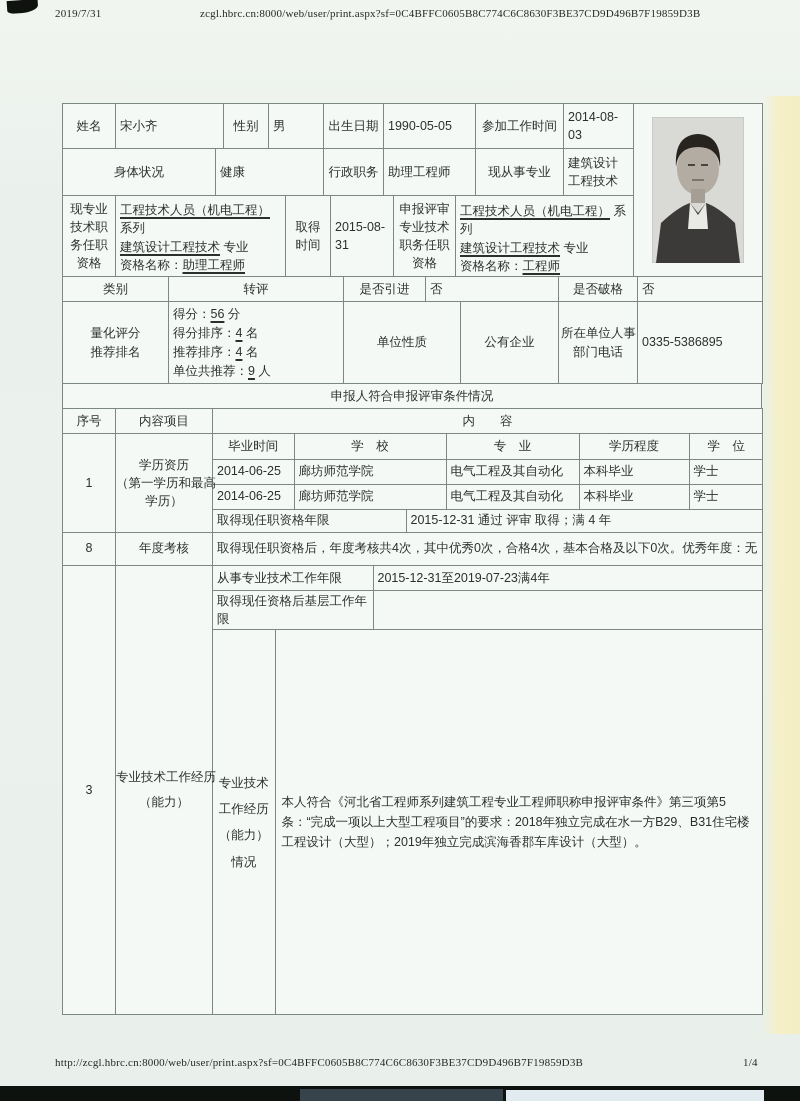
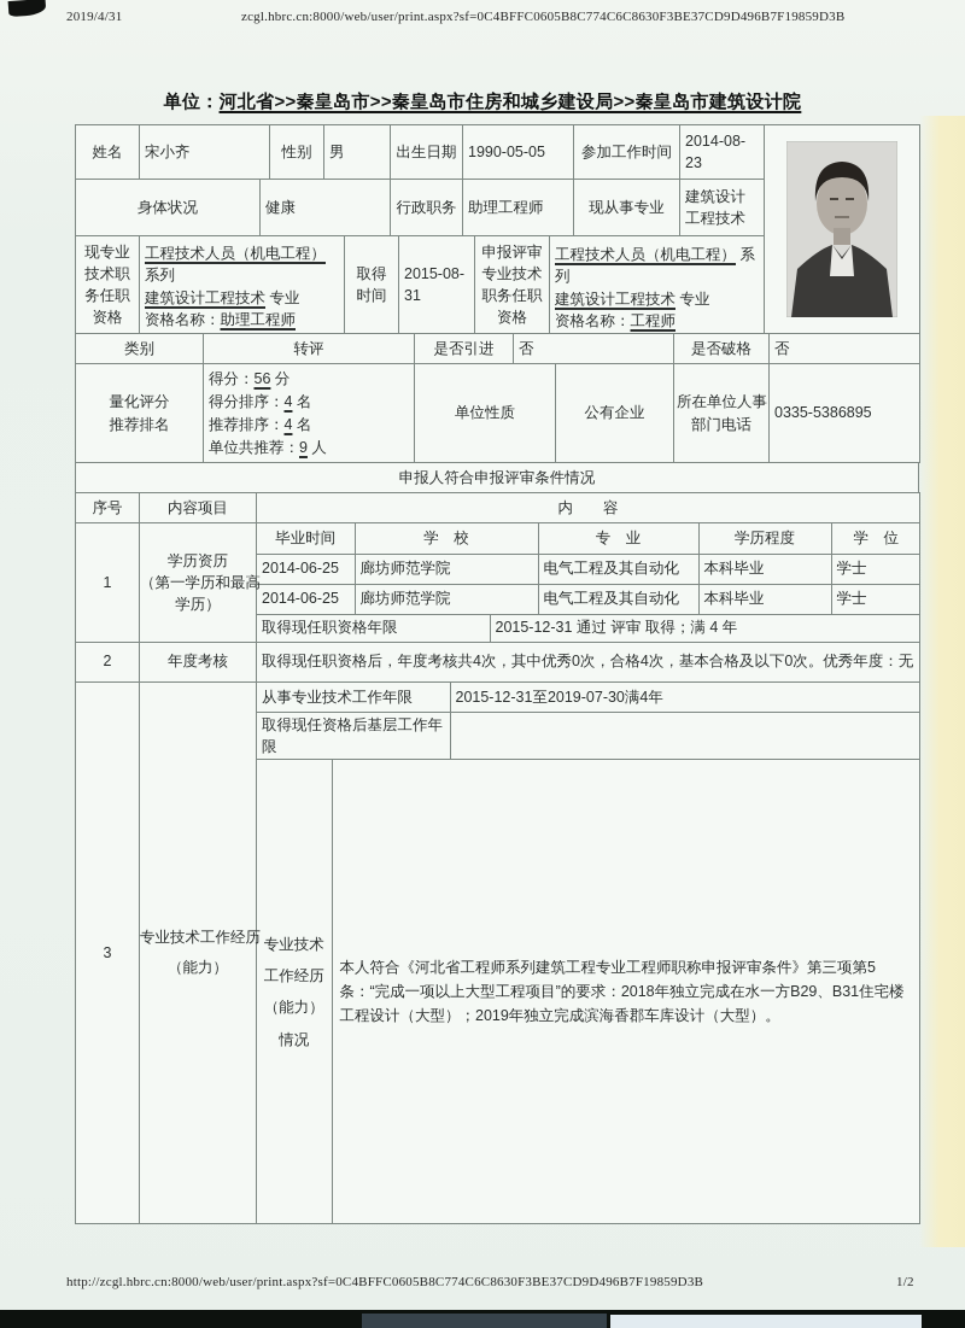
- 2019/7/31
+ 2019/4/31
  zcgl.hbrc.cn:8000/web/user/print.aspx?sf=0C4BFFC0605B8C774C6C8630F3BE37CD9D496B7F19859D3B
+ 单位：河北省>>秦皇岛市>>秦皇岛市住房和城乡建设局>>秦皇岛市建筑设计院
- 姓名	宋小齐	性别	男	出生日期	1990-05-05	参加工作时间	2014-08-03
+ 姓名	宋小齐	性别	男	出生日期	1990-05-05	参加工作时间	2014-08-23
  身体状况	健康	行政职务	助理工程师	现从事专业	建筑设计工程技术
  现专业技术职务任职资格	工程技术人员（机电工程）系列 建筑设计工程技术 专业 资格名称：助理工程师	取得时间	2015-08-31	申报评审专业技术职务任职资格	工程技术人员（机电工程） 系列 建筑设计工程技术 专业 资格名称：工程师
  类别	转评	是否引进	否	是否破格	否
  量化评分 推荐排名	得分：56 分 得分排序：4 名 推荐排序：4 名 单位共推荐：9 人	单位性质	公有企业	所在单位人事 部门电话	0335-5386895
  申报人符合申报评审条件情况
  序号	内容项目	内 容
  1	学历资历 （第一学历和最高 学历）
  毕业时间	学 校	专 业	学历程度	学 位
  2014-06-25	廊坊师范学院	电气工程及其自动化	本科毕业	学士
  2014-06-25	廊坊师范学院	电气工程及其自动化	本科毕业	学士
  取得现任职资格年限	2015-12-31 通过 评审 取得；满 4 年
- 8	年度考核	取得现任职资格后，年度考核共4次，其中优秀0次，合格4次，基本合格及以下0次。优秀年度：无
+ 2	年度考核	取得现任职资格后，年度考核共4次，其中优秀0次，合格4次，基本合格及以下0次。优秀年度：无
  3	专业技术工作经历 （能力）
- 从事专业技术工作年限	2015-12-31至2019-07-23满4年
+ 从事专业技术工作年限	2015-12-31至2019-07-30满4年
  取得现任资格后基层工作年限
  专业技术 工作经历 （能力） 情况	本人符合《河北省工程师系列建筑工程专业工程师职称申报评审条件》第三项第5条：“完成一项以上大型工程项目”的要求：2018年独立完成在水一方B29、B31住宅楼工程设计（大型）；2019年独立完成滨海香郡车库设计（大型）。
  http://zcgl.hbrc.cn:8000/web/user/print.aspx?sf=0C4BFFC0605B8C774C6C8630F3BE37CD9D496B7F19859D3B
- 1/4
+ 1/2
